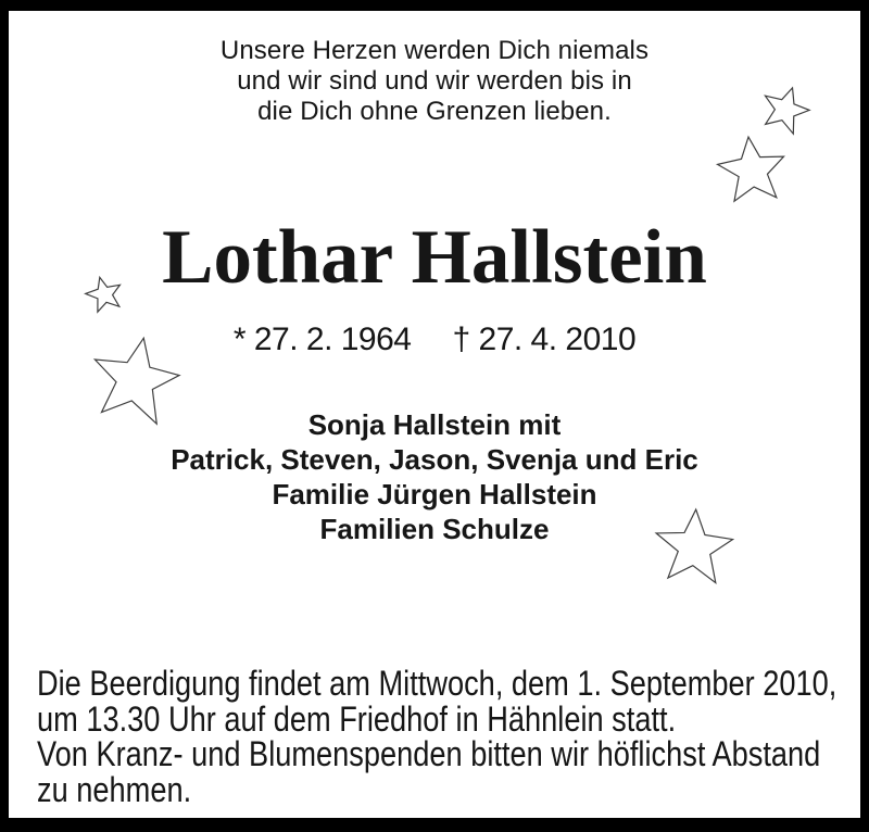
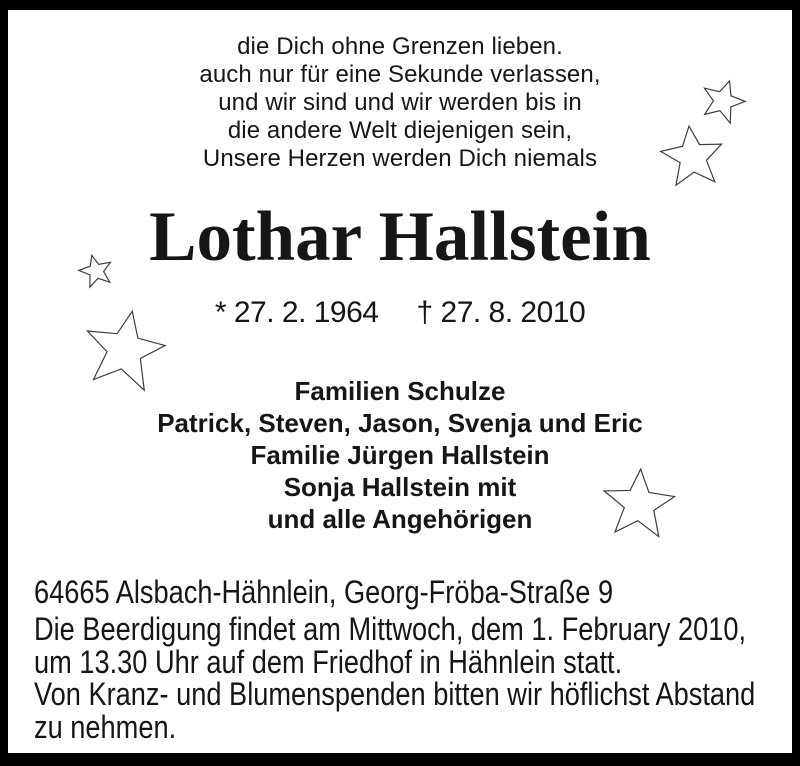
- Unsere Herzen werden Dich niemals
+ die Dich ohne Grenzen lieben.
+ auch nur für eine Sekunde verlassen,
  und wir sind und wir werden bis in
+ die andere Welt diejenigen sein,
- die Dich ohne Grenzen lieben.
+ Unsere Herzen werden Dich niemals
  Lothar Hallstein
  * 27. 2. 1964
- † 27. 4. 2010
+ † 27. 8. 2010
- Sonja Hallstein mit
+ Familien Schulze
  Patrick, Steven, Jason, Svenja und Eric
  Familie Jürgen Hallstein
- Familien Schulze
+ Sonja Hallstein mit
+ und alle Angehörigen
+ 64665 Alsbach-Hähnlein, Georg-Fröba-Straße 9
- Die Beerdigung findet am Mittwoch, dem 1. September 2010,
+ Die Beerdigung findet am Mittwoch, dem 1. February 2010,
  um 13.30 Uhr auf dem Friedhof in Hähnlein statt.
  Von Kranz- und Blumenspenden bitten wir höflichst Abstand
  zu nehmen.
